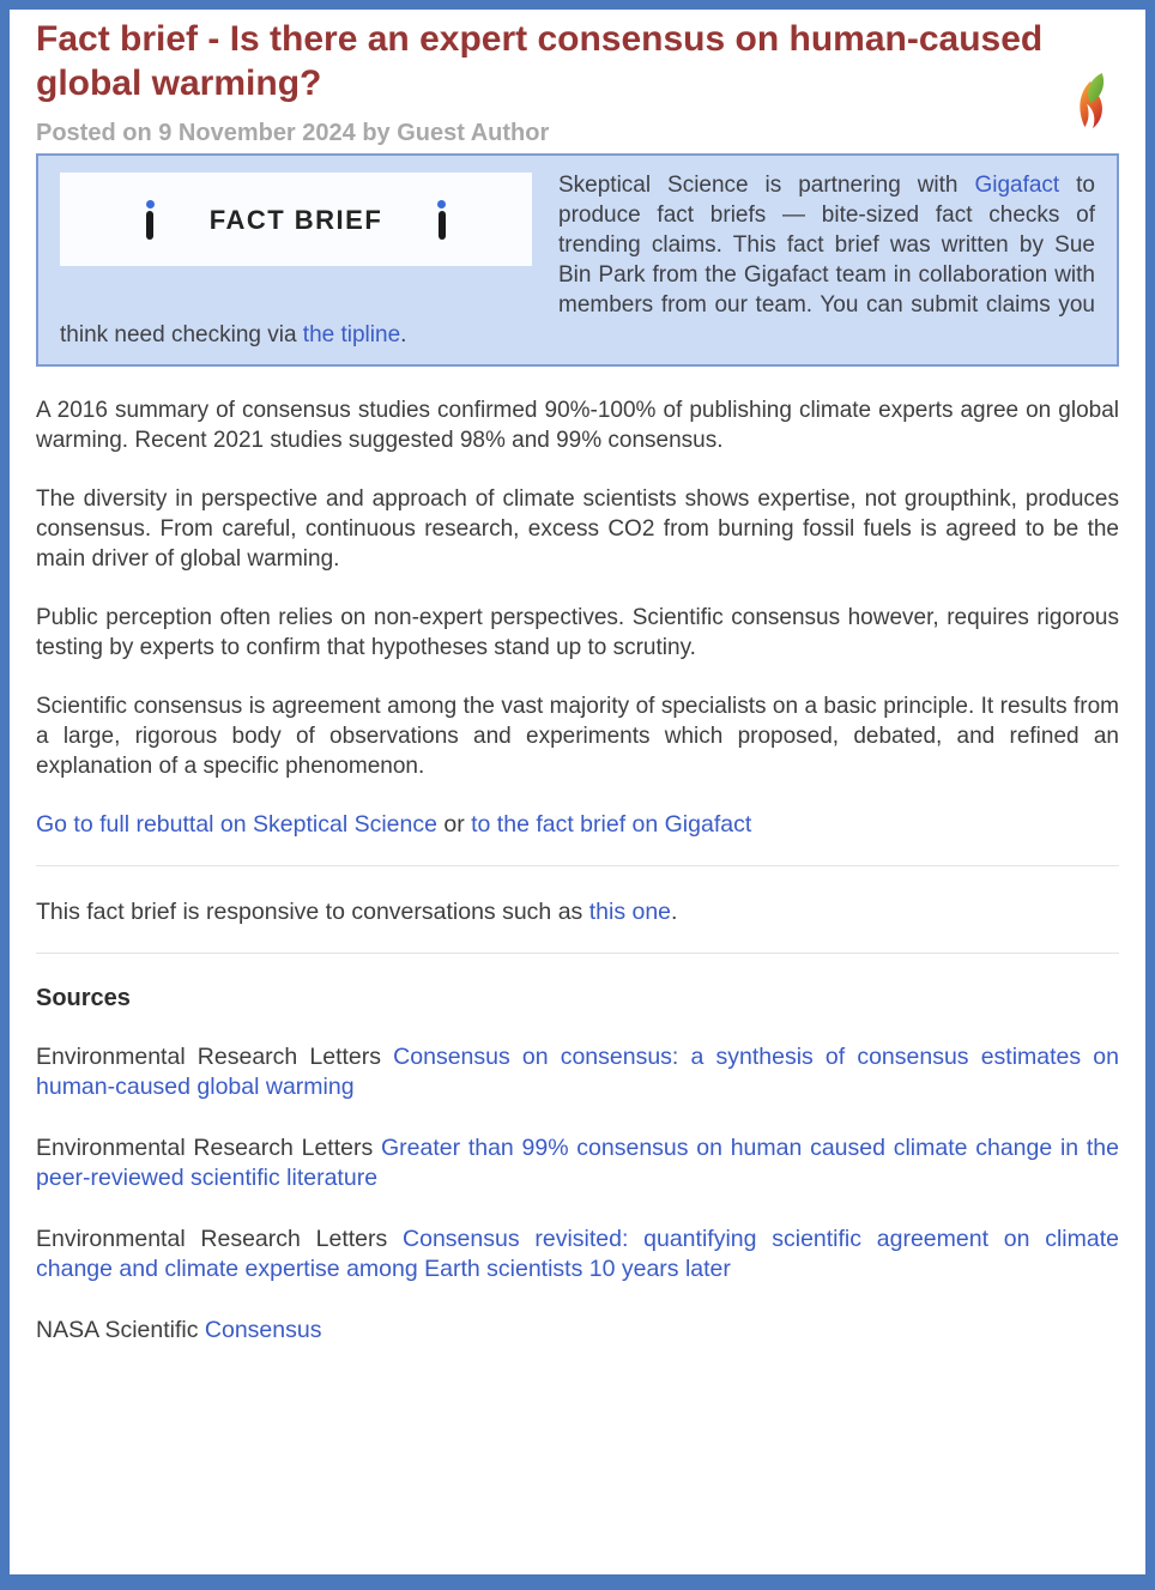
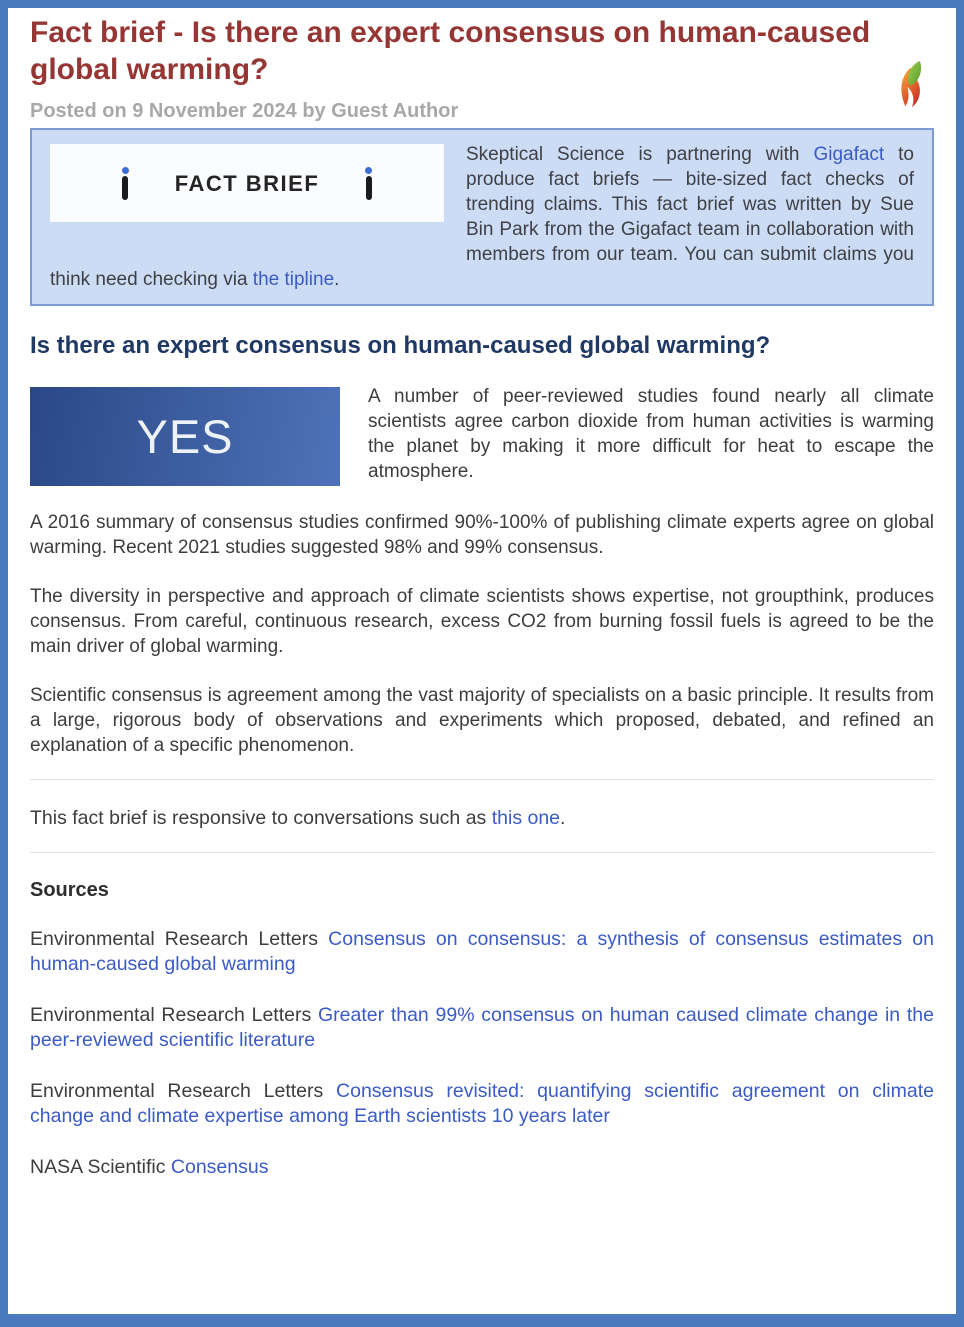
  Fact brief - Is there an expert consensus on human-caused global warming?
  Posted on 9 November 2024 by Guest Author
  FACT BRIEF
  Skeptical Science is partnering with Gigafact to produce fact briefs — bite-sized fact checks of trending claims. This fact brief was written by Sue Bin Park from the Gigafact team in collaboration with members from our team. You can submit claims you think need checking via the tipline.
+ Is there an expert consensus on human-caused global warming?
+ YES
+ A number of peer-reviewed studies found nearly all climate scientists agree carbon dioxide from human activities is warming the planet by making it more difficult for heat to escape the atmosphere.
  A 2016 summary of consensus studies confirmed 90%-100% of publishing climate experts agree on global warming. Recent 2021 studies suggested 98% and 99% consensus.
  The diversity in perspective and approach of climate scientists shows expertise, not groupthink, produces consensus. From careful, continuous research, excess CO2 from burning fossil fuels is agreed to be the main driver of global warming.
- Public perception often relies on non-expert perspectives. Scientific consensus however, requires rigorous testing by experts to confirm that hypotheses stand up to scrutiny.
  Scientific consensus is agreement among the vast majority of specialists on a basic principle. It results from a large, rigorous body of observations and experiments which proposed, debated, and refined an explanation of a specific phenomenon.
- Go to full rebuttal on Skeptical Science or to the fact brief on Gigafact
  This fact brief is responsive to conversations such as this one.
  Sources
  Environmental Research Letters Consensus on consensus: a synthesis of consensus estimates on human-caused global warming
  Environmental Research Letters Greater than 99% consensus on human caused climate change in the peer-reviewed scientific literature
  Environmental Research Letters Consensus revisited: quantifying scientific agreement on climate change and climate expertise among Earth scientists 10 years later
  NASA Scientific Consensus
